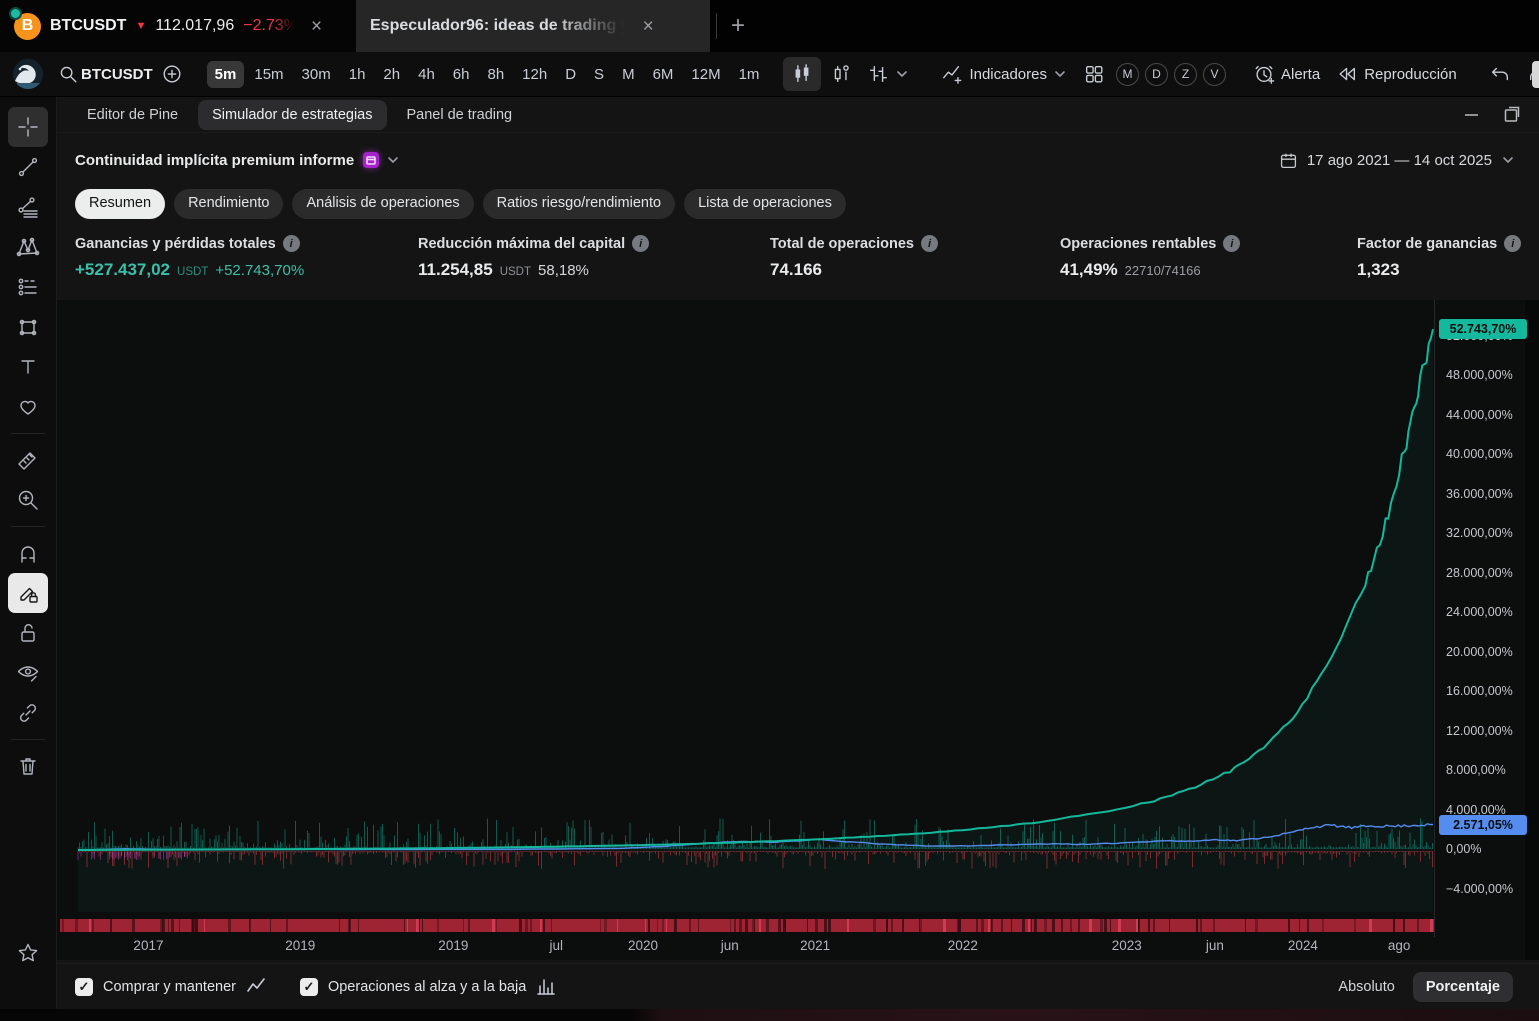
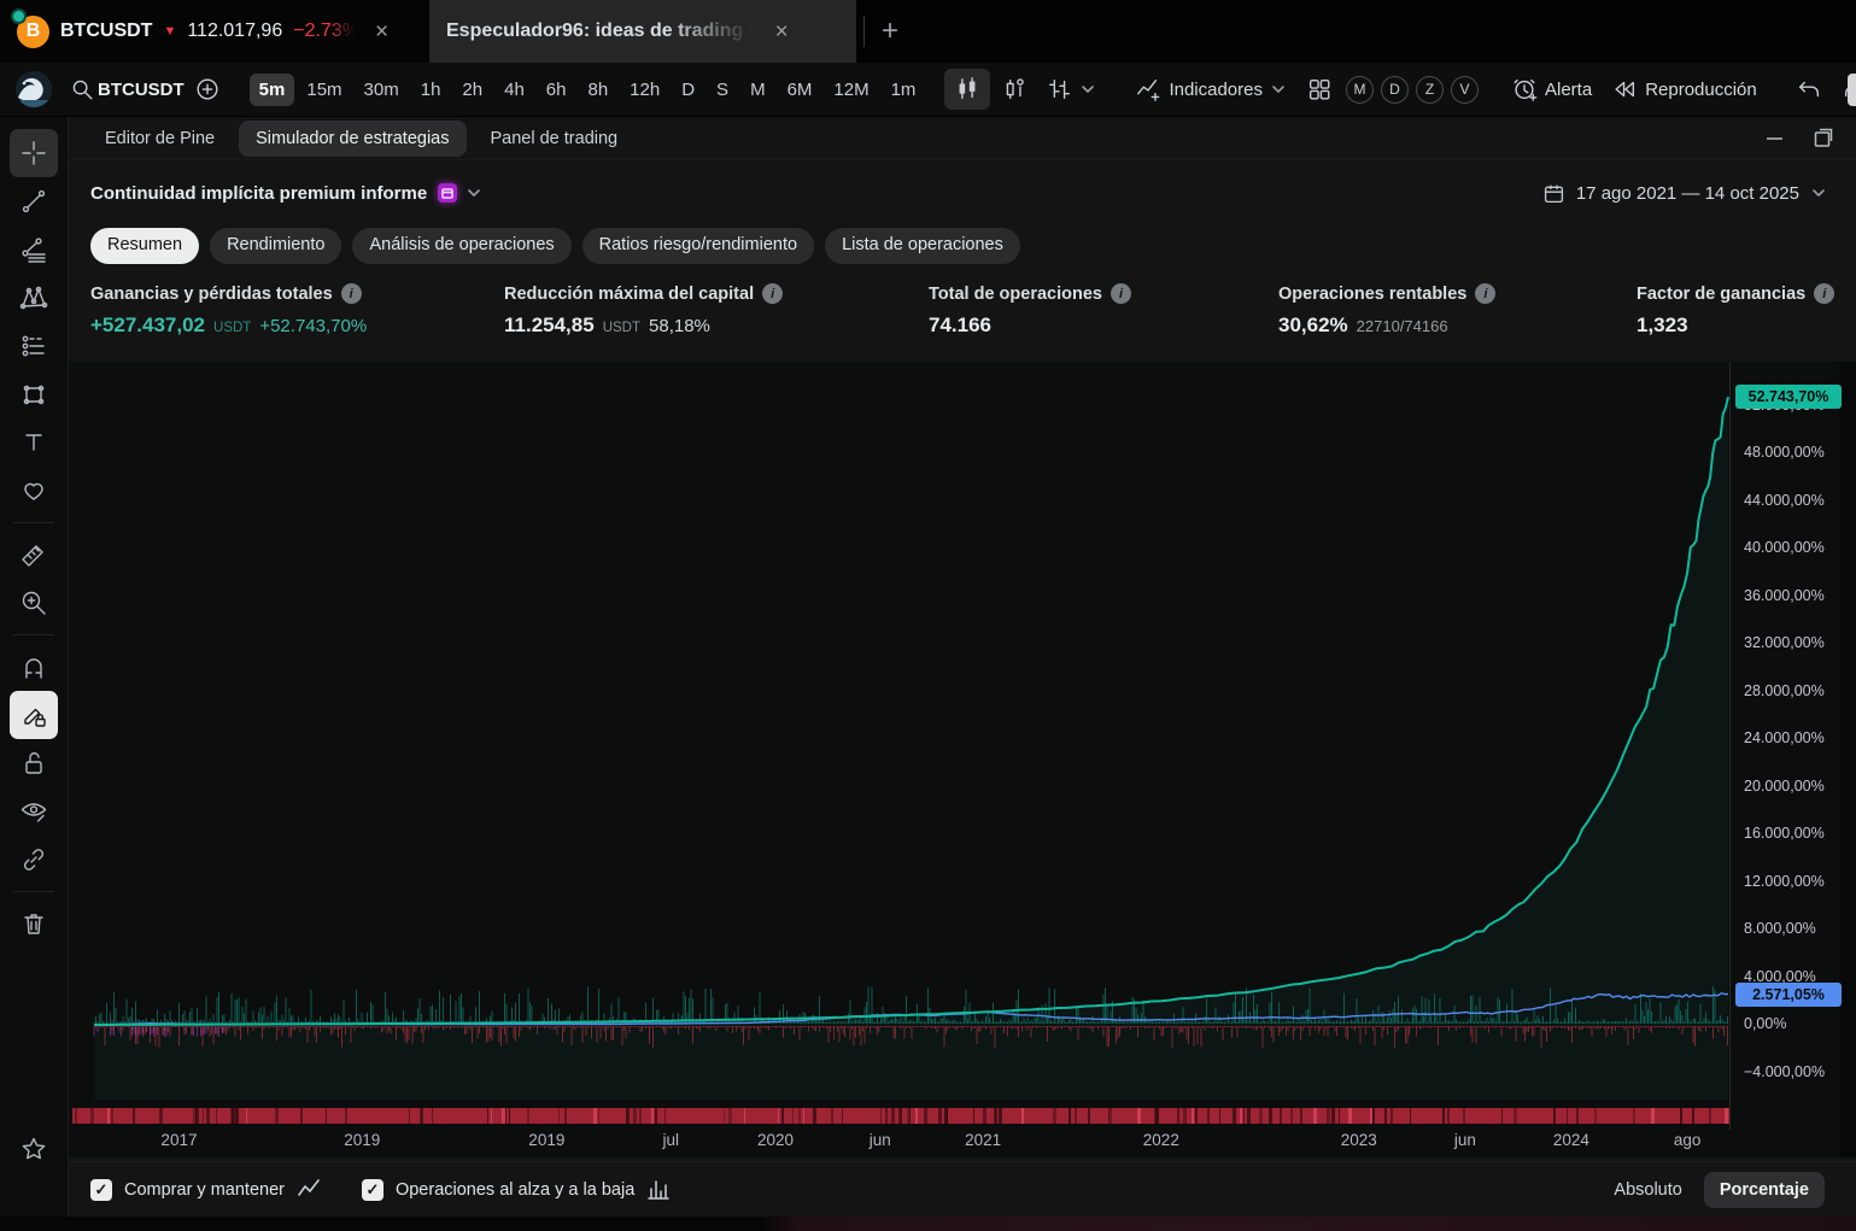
  B
  BTCUSDT
  ▼
  112.017,96
  −2.73%
  ×
  Especulador96: ideas de trading y
  ×
  +
  BTCUSDT
  5m
  15m
  30m
  1h
  2h
  4h
  6h
  8h
  12h
  D
  S
  M
  6M
  12M
  1m
  Indicadores
  M
  D
  Z
  V
  Alerta
  Reproducción
  Editor de Pine
  Simulador de estrategias
  Panel de trading
  Continuidad implícita premium informe
  17 ago 2021 — 14 oct 2025
  Resumen
  Rendimiento
  Análisis de operaciones
  Ratios riesgo/rendimiento
  Lista de operaciones
  Ganancias y pérdidas totales
  i
  +527.437,02
  USDT
  +52.743,70%
  Reducción máxima del capital
  i
  11.254,85
  USDT
  58,18%
  Total de operaciones
  i
  74.166
  Operaciones rentables
  i
- 41,49%
+ 30,62%
  22710/74166
  Factor de ganancias
  i
  1,323
  2017
  2019
  2019
  jul
  2020
  jun
  2021
  2022
  2023
  jun
  2024
  ago
  48.000,00%
  44.000,00%
  40.000,00%
  36.000,00%
  32.000,00%
  28.000,00%
  24.000,00%
  20.000,00%
  16.000,00%
  12.000,00%
  8.000,00%
  4.000,00%
  0,00%
  −4.000,00%
  52.743,70%
  2.571,05%
  ✓
  Comprar y mantener
  ✓
  Operaciones al alza y a la baja
  Absoluto
  Porcentaje
